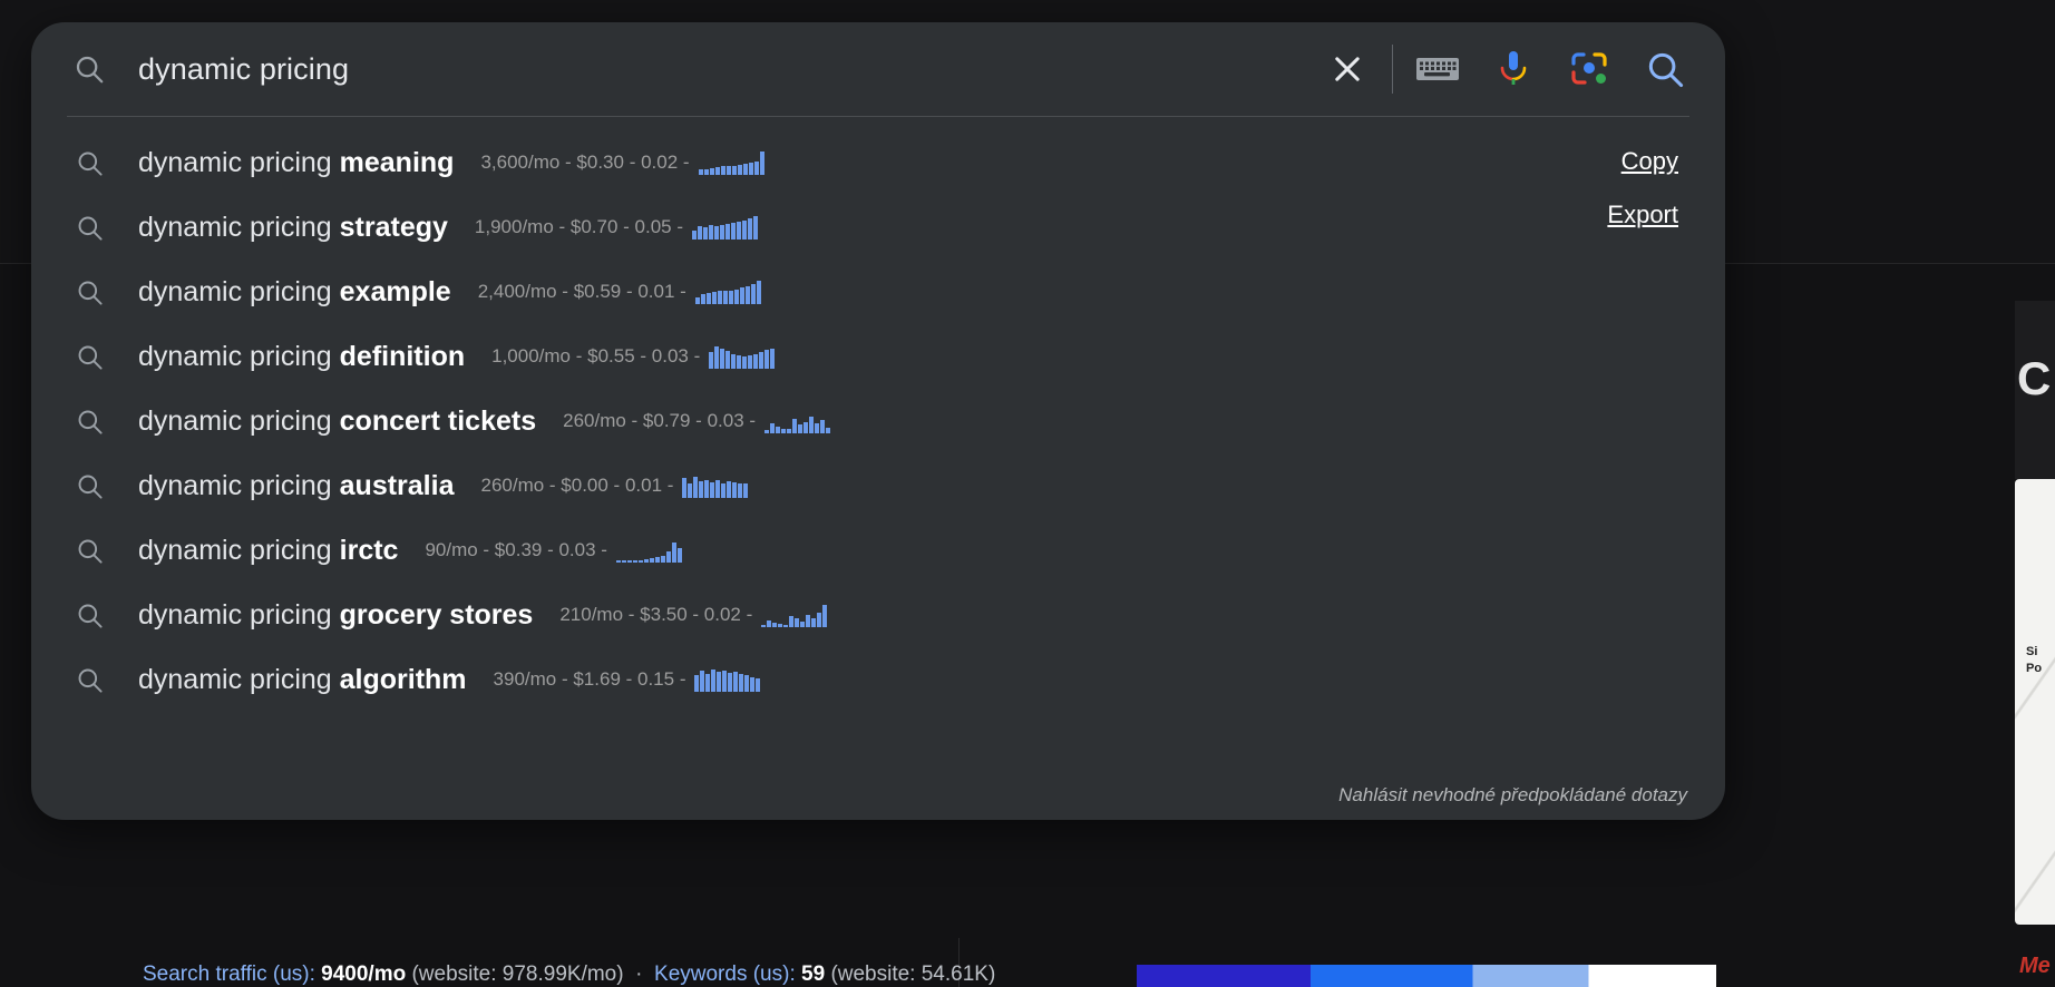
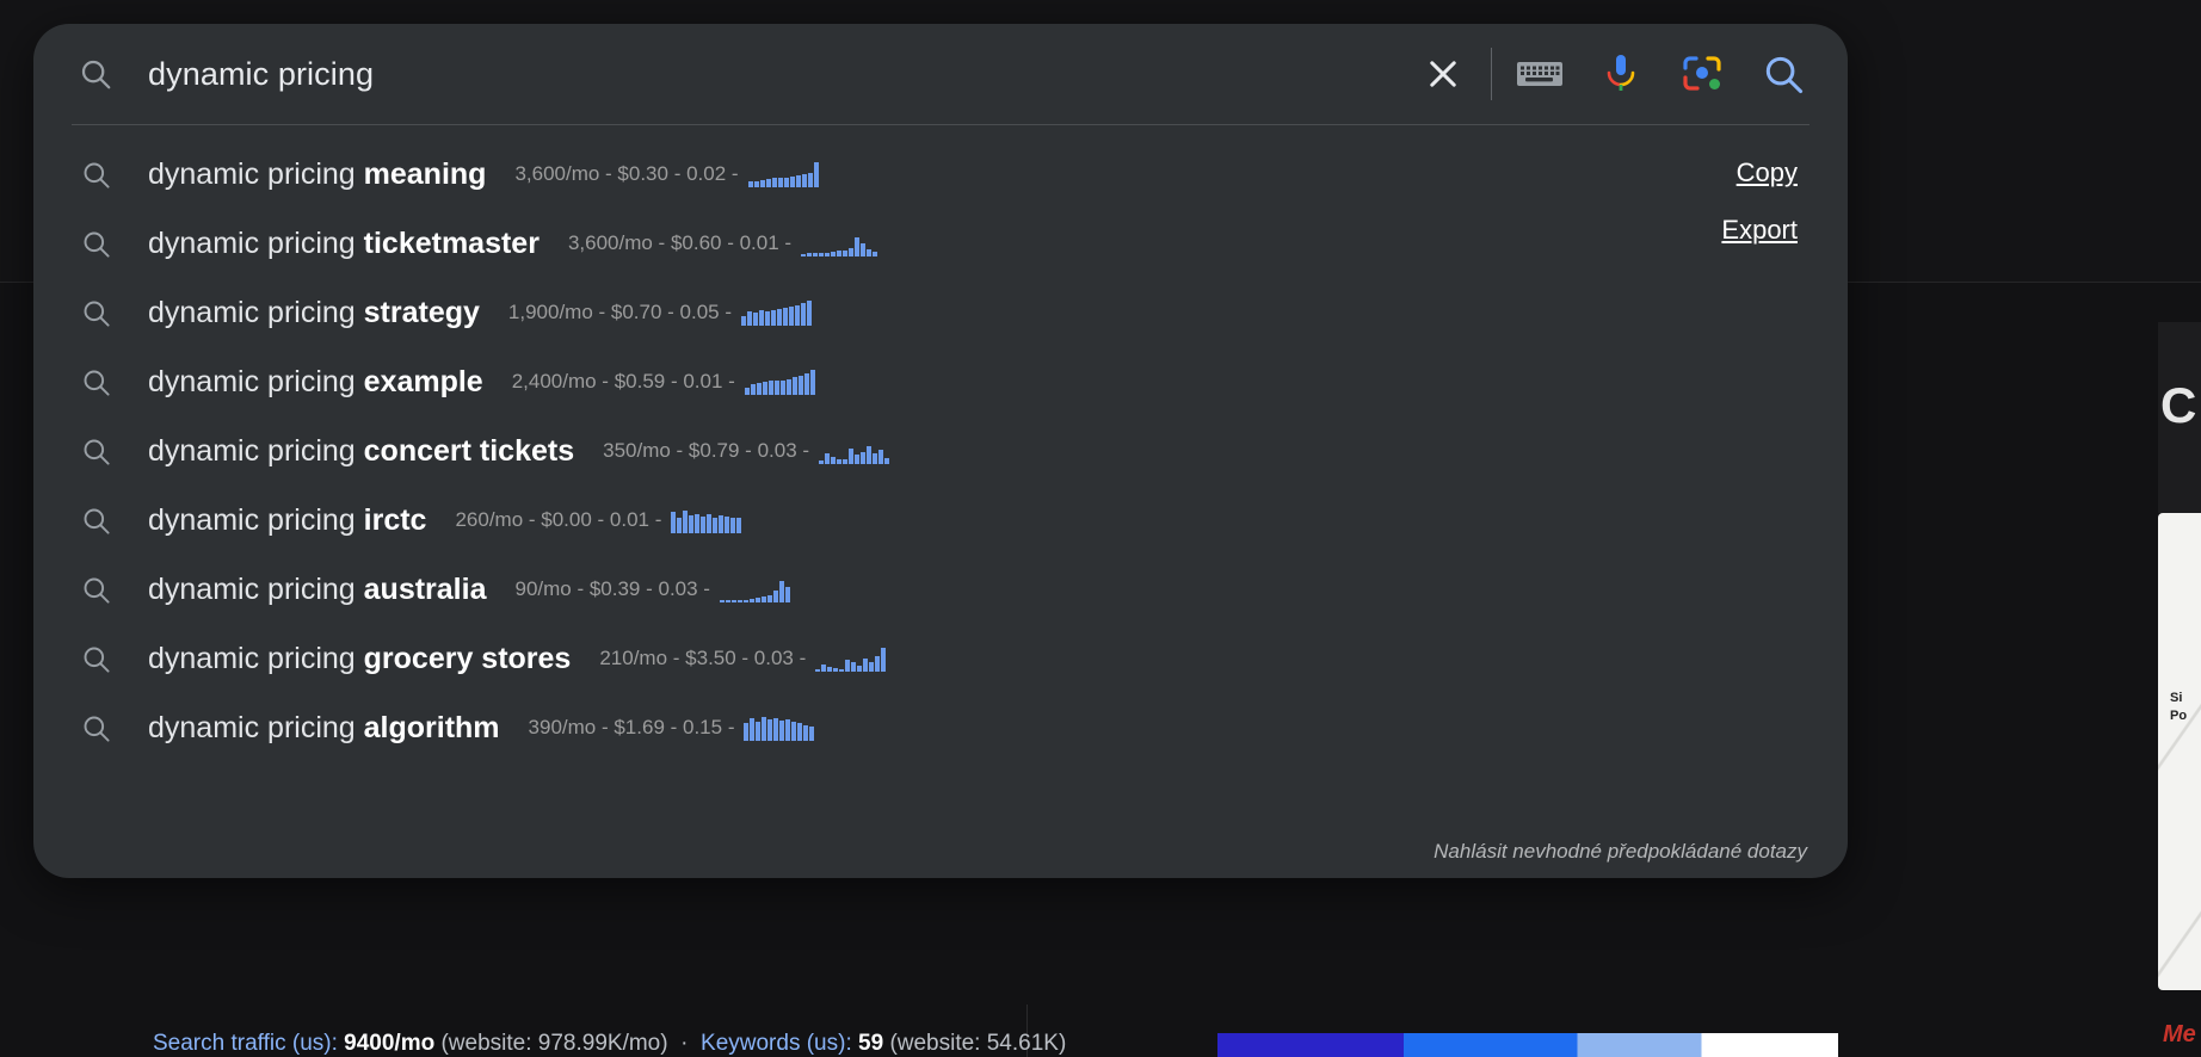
  C
  Si
  Po
  Me
  Search traffic (us): 9400/mo (website: 978.99K/mo) · Keywords (us): 59 (website: 54.61K)
  dynamic pricing
  dynamic pricing meaning
  3,600/mo - $0.30 - 0.02 -
+ dynamic pricing ticketmaster
+ 3,600/mo - $0.60 - 0.01 -
  dynamic pricing strategy
  1,900/mo - $0.70 - 0.05 -
  dynamic pricing example
  2,400/mo - $0.59 - 0.01 -
- dynamic pricing definition
- 1,000/mo - $0.55 - 0.03 -
  dynamic pricing concert tickets
- 260/mo - $0.79 - 0.03 -
+ 350/mo - $0.79 - 0.03 -
- dynamic pricing australia
+ dynamic pricing irctc
  260/mo - $0.00 - 0.01 -
- dynamic pricing irctc
+ dynamic pricing australia
  90/mo - $0.39 - 0.03 -
  dynamic pricing grocery stores
- 210/mo - $3.50 - 0.02 -
+ 210/mo - $3.50 - 0.03 -
  dynamic pricing algorithm
  390/mo - $1.69 - 0.15 -
  Copy
  Export
  Nahlásit nevhodné předpokládané dotazy
